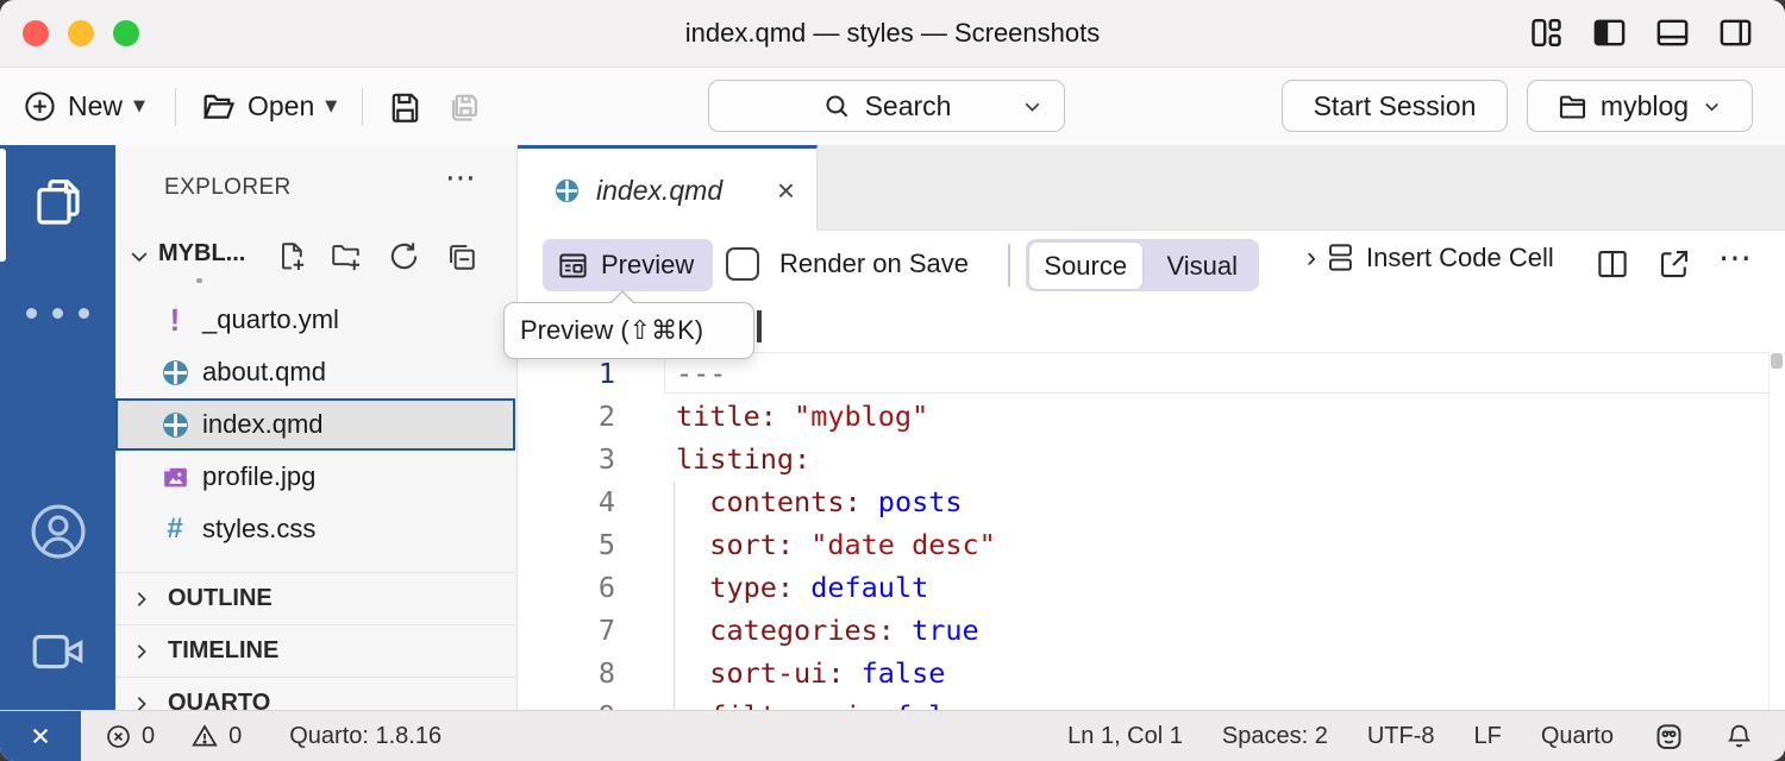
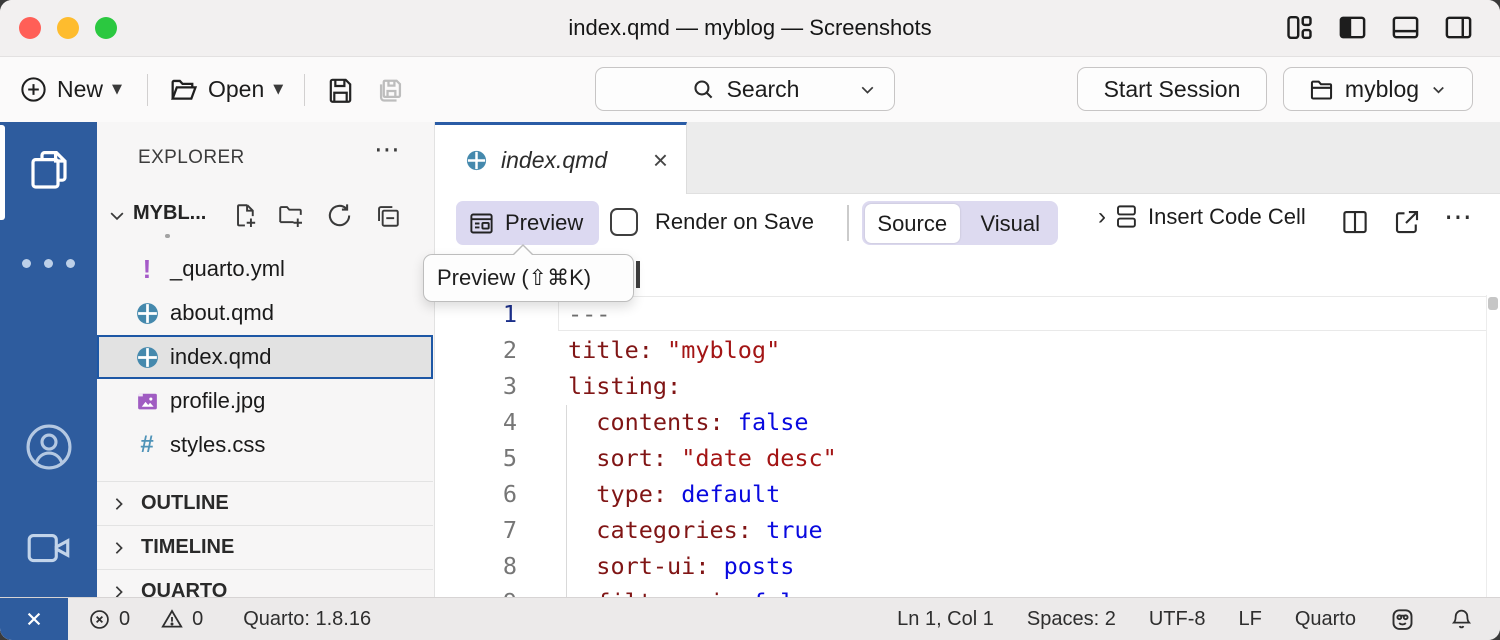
- index.qmd — styles — Screenshots
+ index.qmd — myblog — Screenshots
  New
  ▼
  Open
  ▼
  Search
  Start Session
  myblog
  EXPLORER
  ⋯
  MYBL...
  !
  _quarto.yml
  about.qmd
  index.qmd
  profile.jpg
  #
  styles.css
  OUTLINE
  TIMELINE
  QUARTO
  index.qmd
  ×
  Preview
  Render on Save
  Source
  Visual
  ›
  Insert Code Cell
  ⋯
  1
  ---
  2
  title: "myblog"
  3
  listing:
  4
- contents: posts
+ contents: false
  5
  sort: "date desc"
  6
  type: default
  7
  categories: true
  8
- sort-ui: false
+ sort-ui: posts
  Preview (⇧⌘K)
  0
  0
  Quarto: 1.8.16
  Ln 1, Col 1
  Spaces: 2
  UTF-8
  LF
  Quarto
